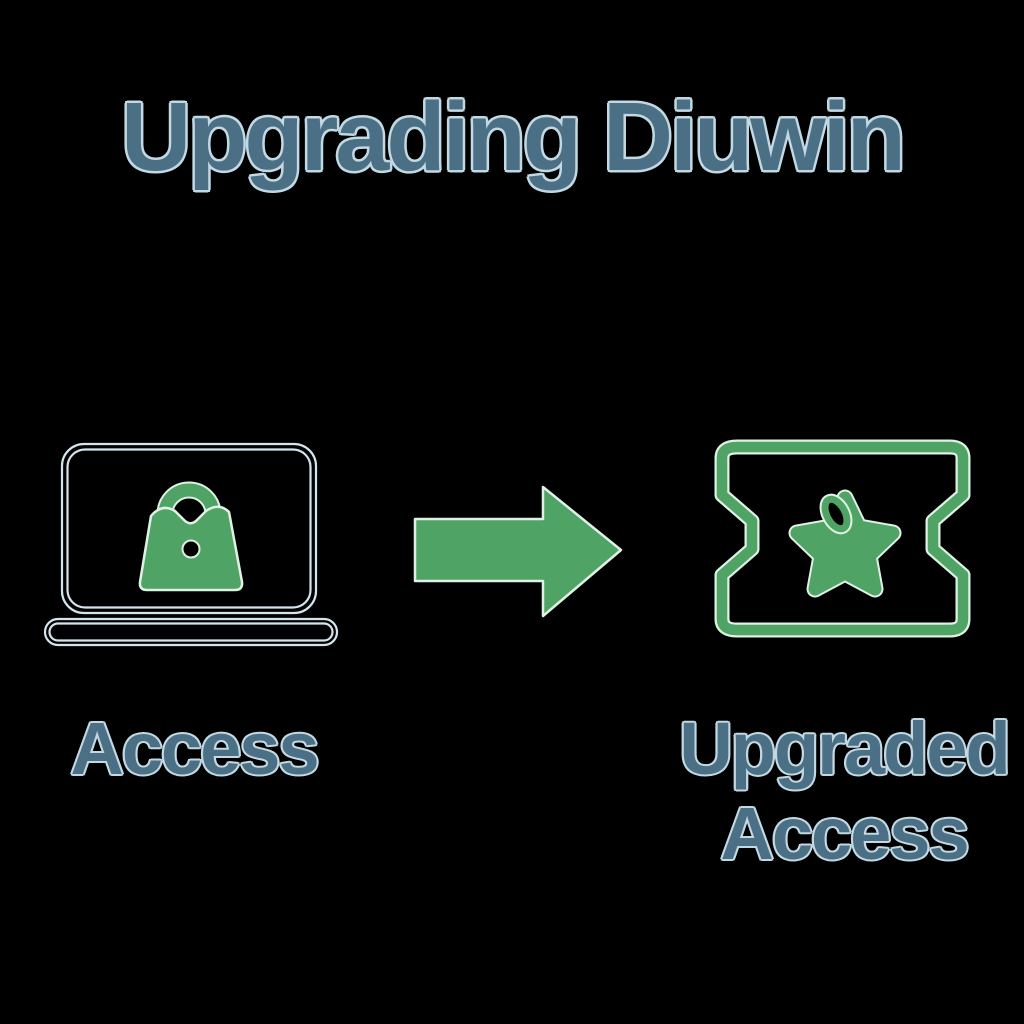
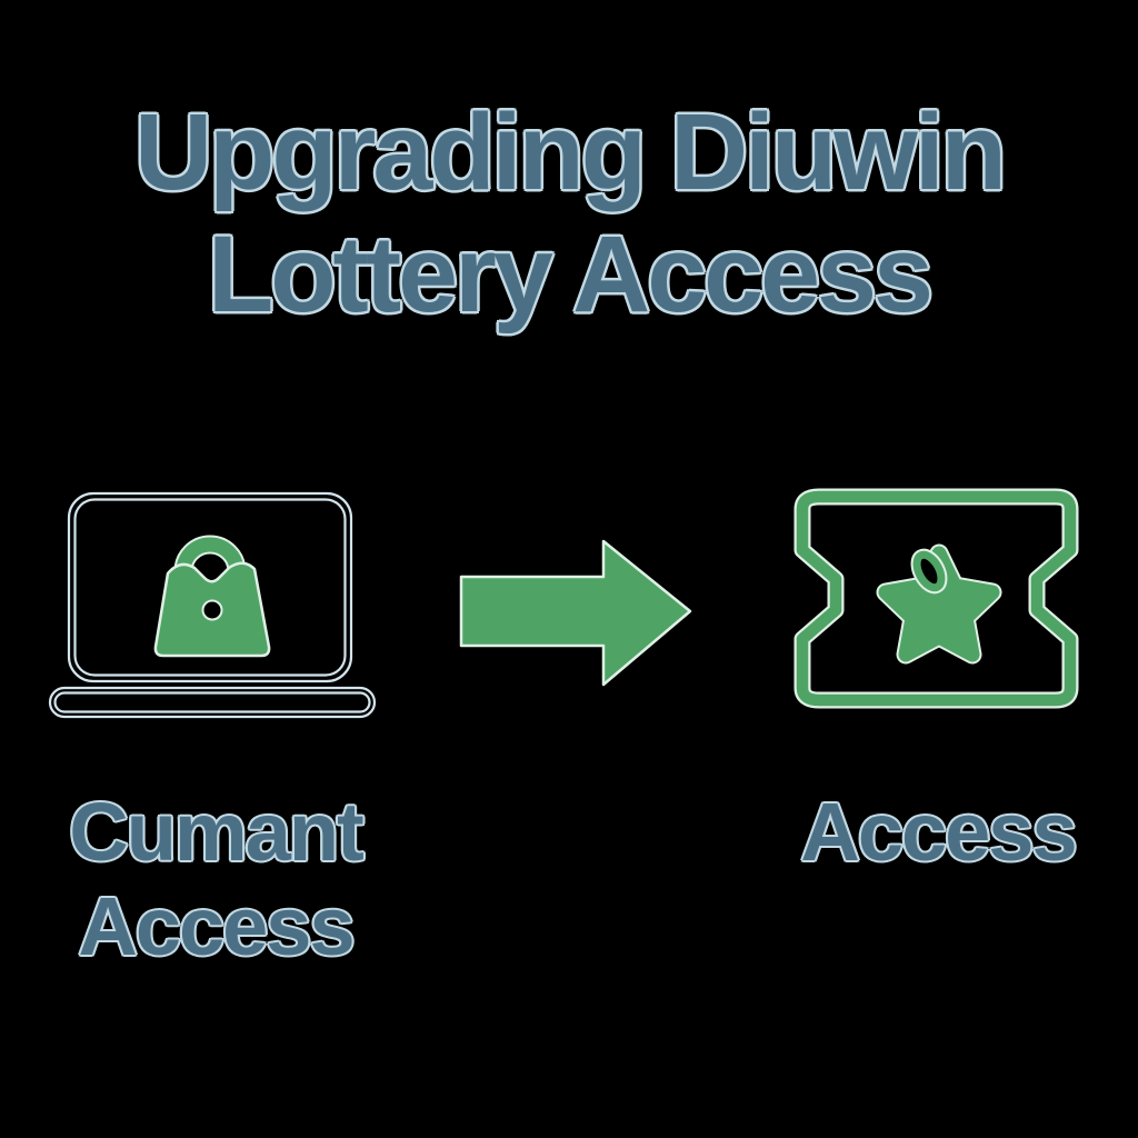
  Upgrading Diuwin
+ Lottery Access
+ Cumant
  Access
- Upgraded
  Access
